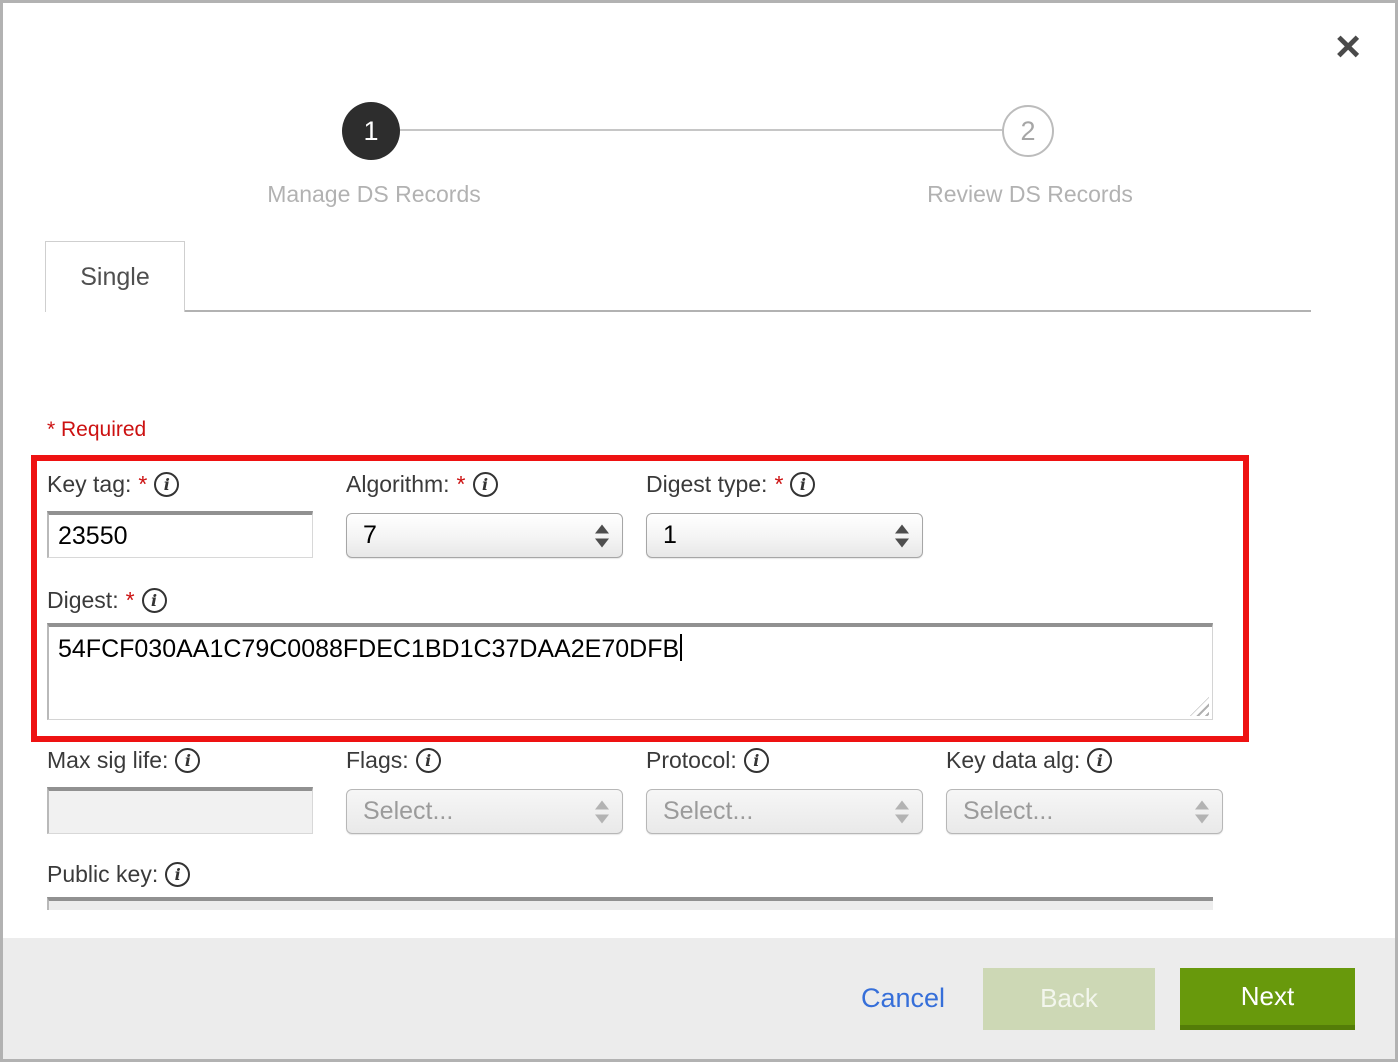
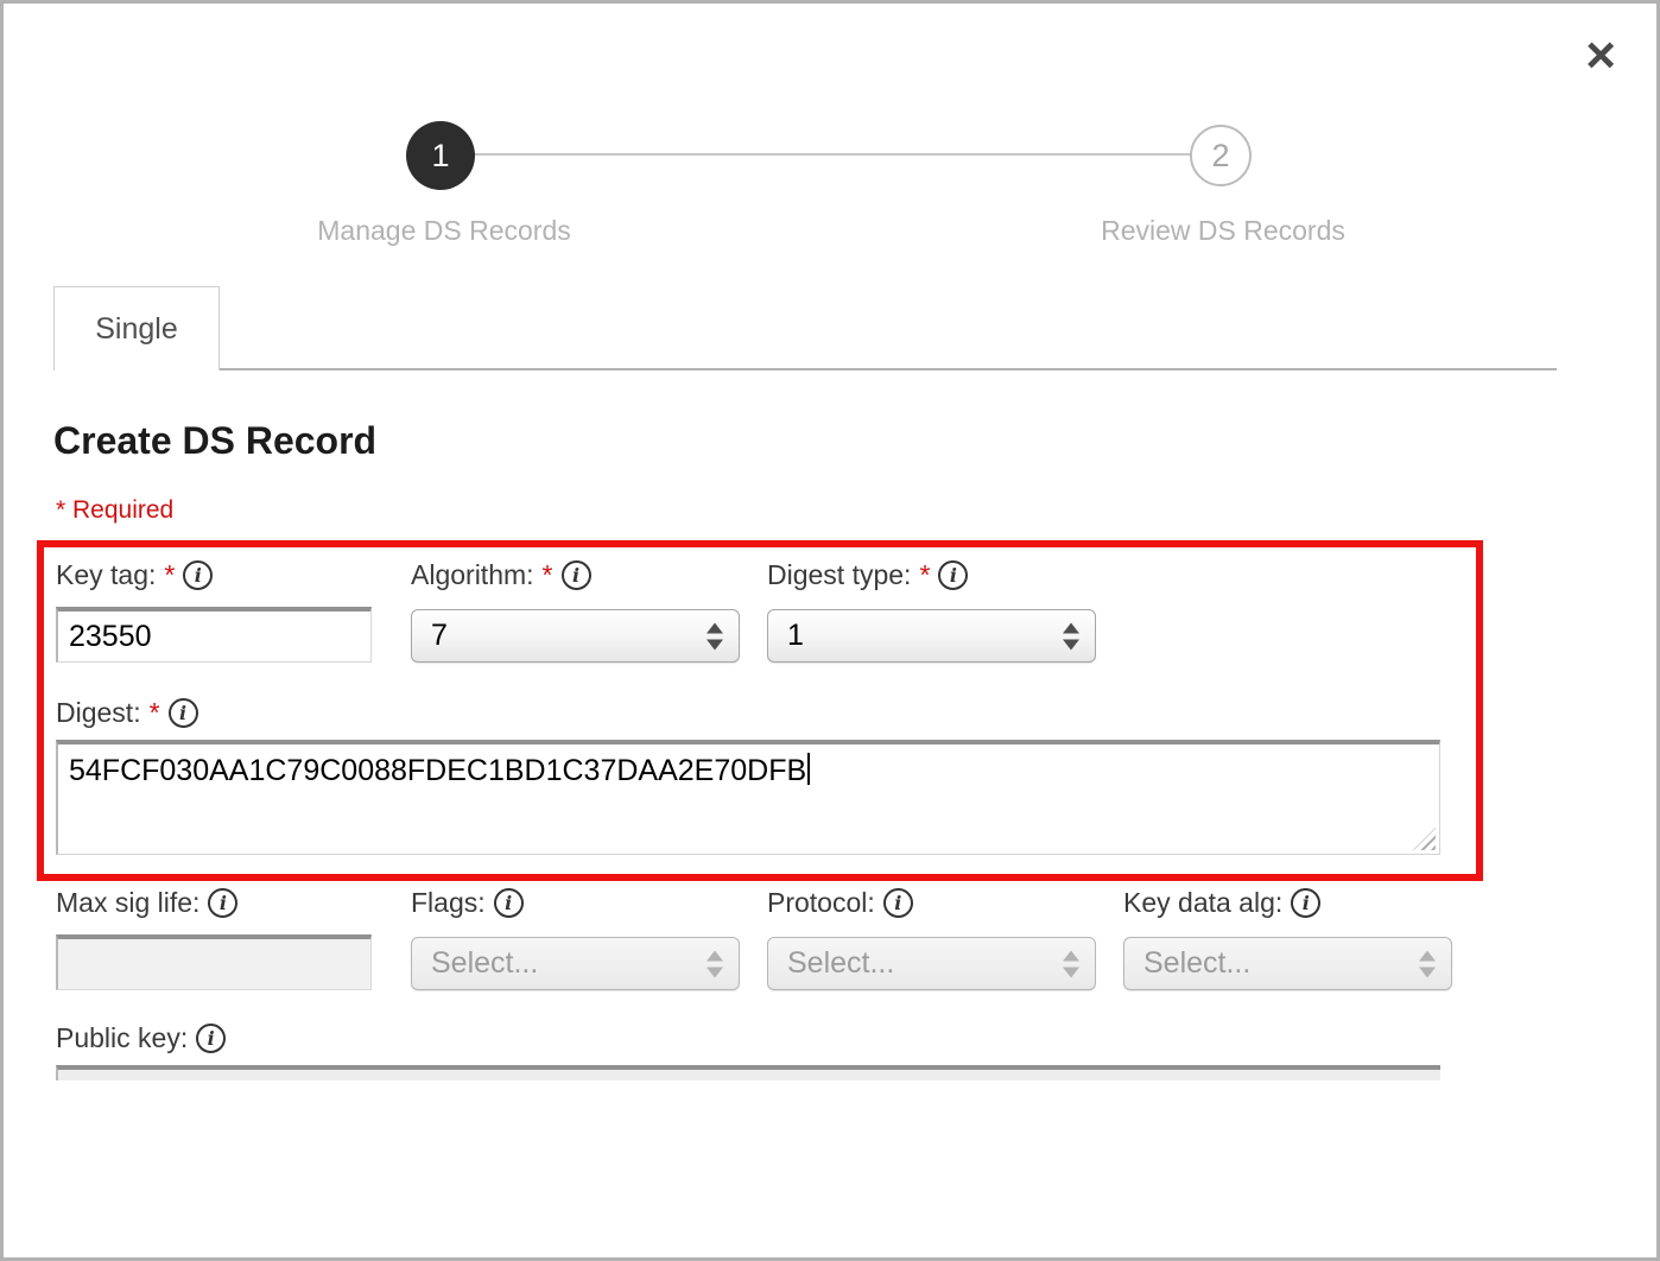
  ×
  1
  2
  Manage DS Records
  Review DS Records
  Single
+ Create DS Record
  * Required
  Key tag:
  *
  i
  23550
  Algorithm:
  *
  i
  7
  Digest type:
  *
  i
  1
  Digest:
  *
  i
  54FCF030AA1C79C0088FDEC1BD1C37DAA2E70DFB
  Max sig life:
  i
  Flags:
  i
  Select...
  Protocol:
  i
  Select...
  Key data alg:
  i
  Select...
  Public key:
  i
- Cancel
- Back
- Next
